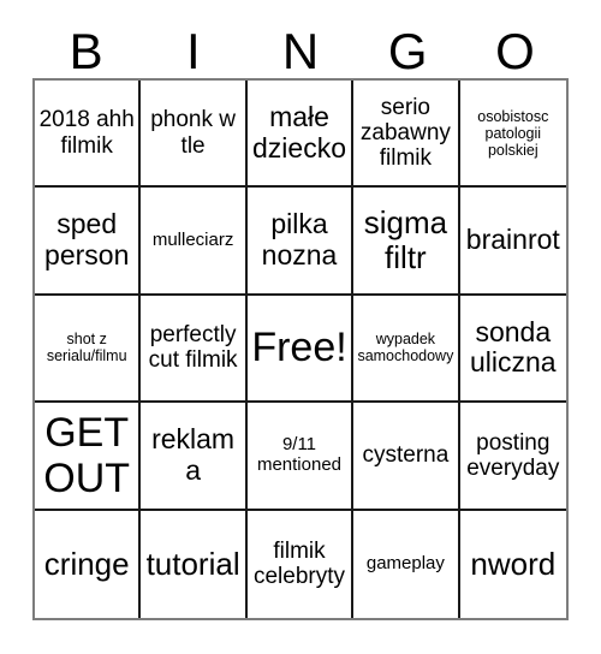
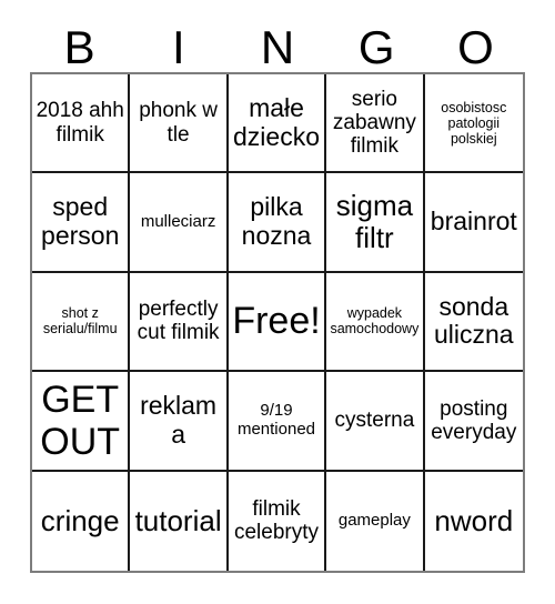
  B
  I
  N
  G
  O
  2018 ahh filmik
  phonk w tle
  małe dziecko
  serio zabawny filmik
  osobistosc patologii polskiej
  sped person
  mulleciarz
  pilka nozna
  sigma filtr
  brainrot
  shot z serialu/filmu
  perfectly cut filmik
  Free!
  wypadek samochodowy
  sonda uliczna
  GET OUT
  reklama
- 9/11 mentioned
+ 9/19 mentioned
  cysterna
  posting everyday
  cringe
  tutorial
  filmik celebryty
  gameplay
  nword
